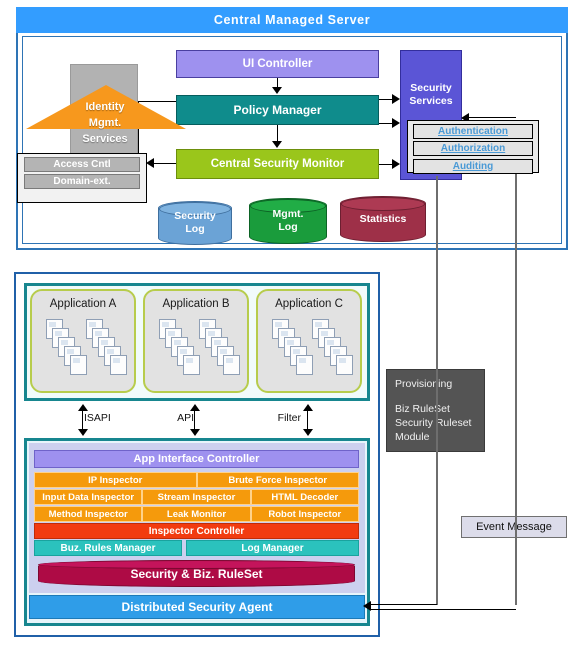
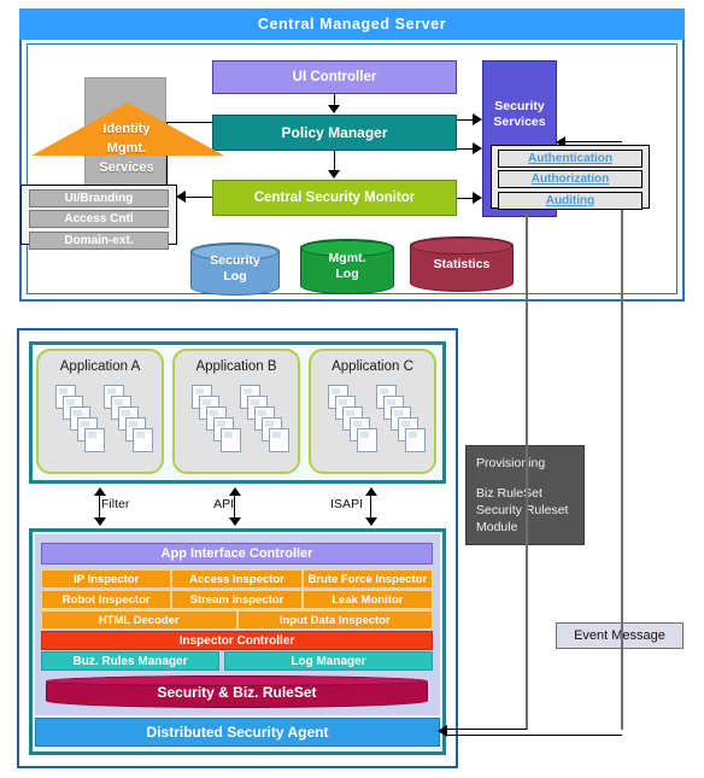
  Central Managed Server
  Identity
  Mgmt.
  Services
+ UI/Branding
  Access Cntl
  Domain-ext.
  UI Controller
  Policy Manager
  Central Security Monitor
  Security
  Services
  Authentication
  Authorization
  Auditing
  Security
  Log
  Mgmt.
  Log
  Statistics
  Application A
  Application B
  Application C
- ISAPI
+ Filter
  API
- Filter
+ ISAPI
  App Interface Controller
  IP Inspector
+ Access Inspector
  Brute Force Inspector
- Input Data Inspector
+ Robot Inspector
  Stream Inspector
- HTML Decoder
+ Leak Monitor
- Method Inspector
- Leak Monitor
+ HTML Decoder
- Robot Inspector
+ Input Data Inspector
  Inspector Controller
  Buz. Rules Manager
  Log Manager
  Security & Biz. RuleSet
  Distributed Security Agent
  Provisioing
  Biz Ruleet
  Security Ruleset
  Module
  Event Message
